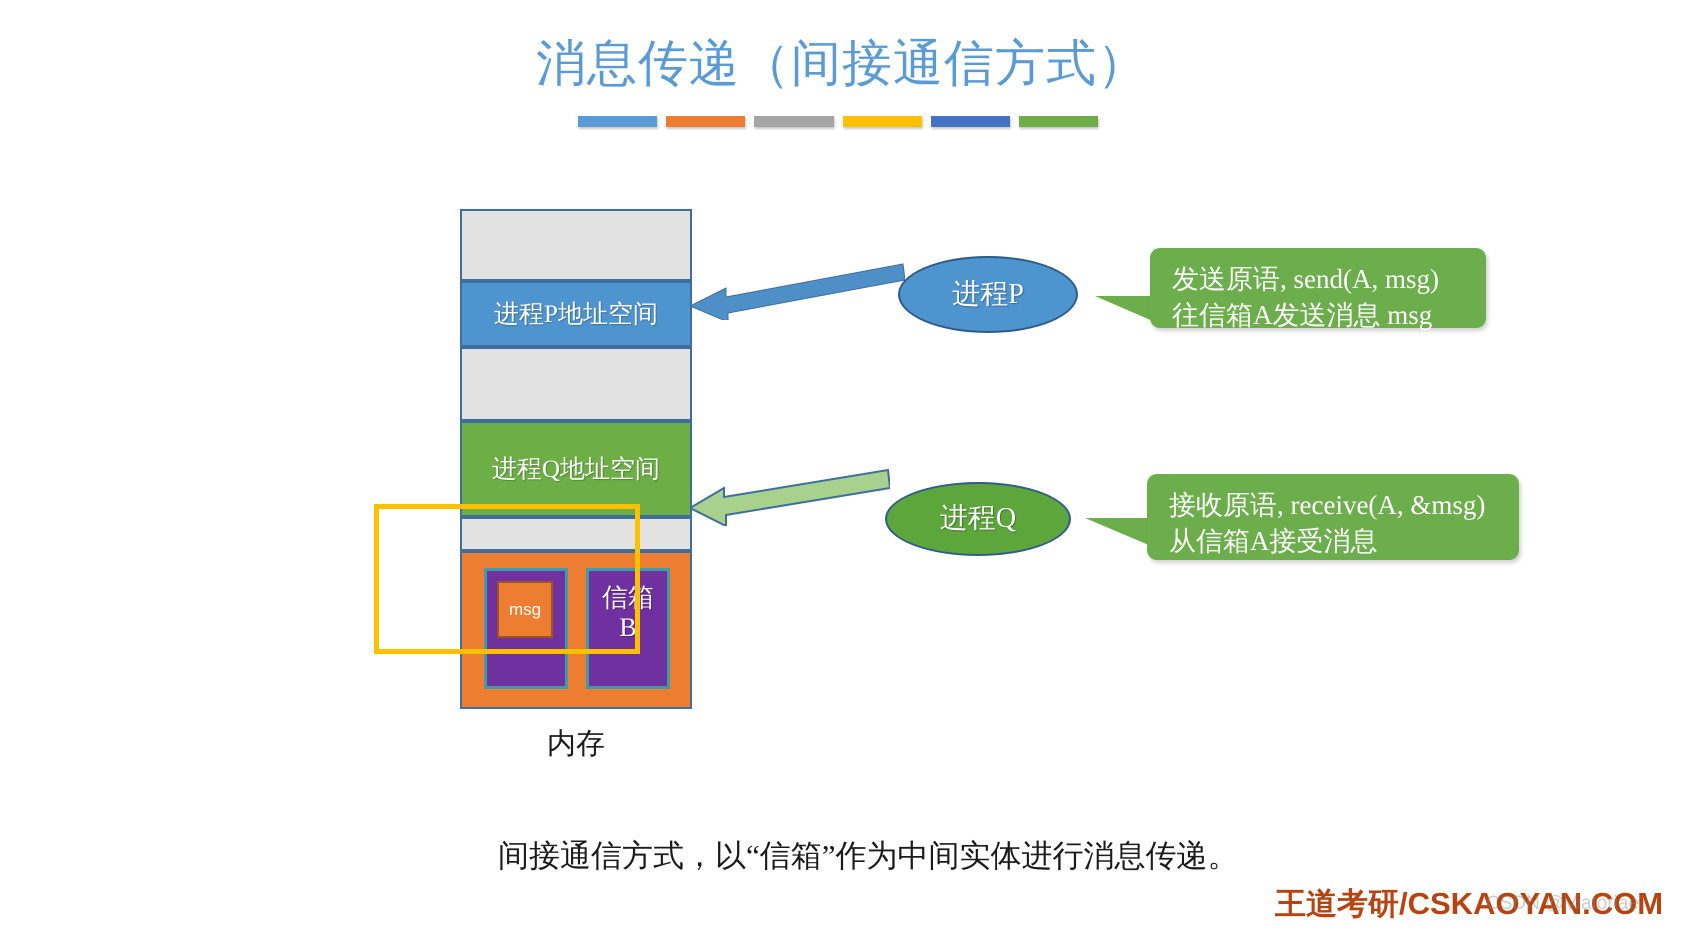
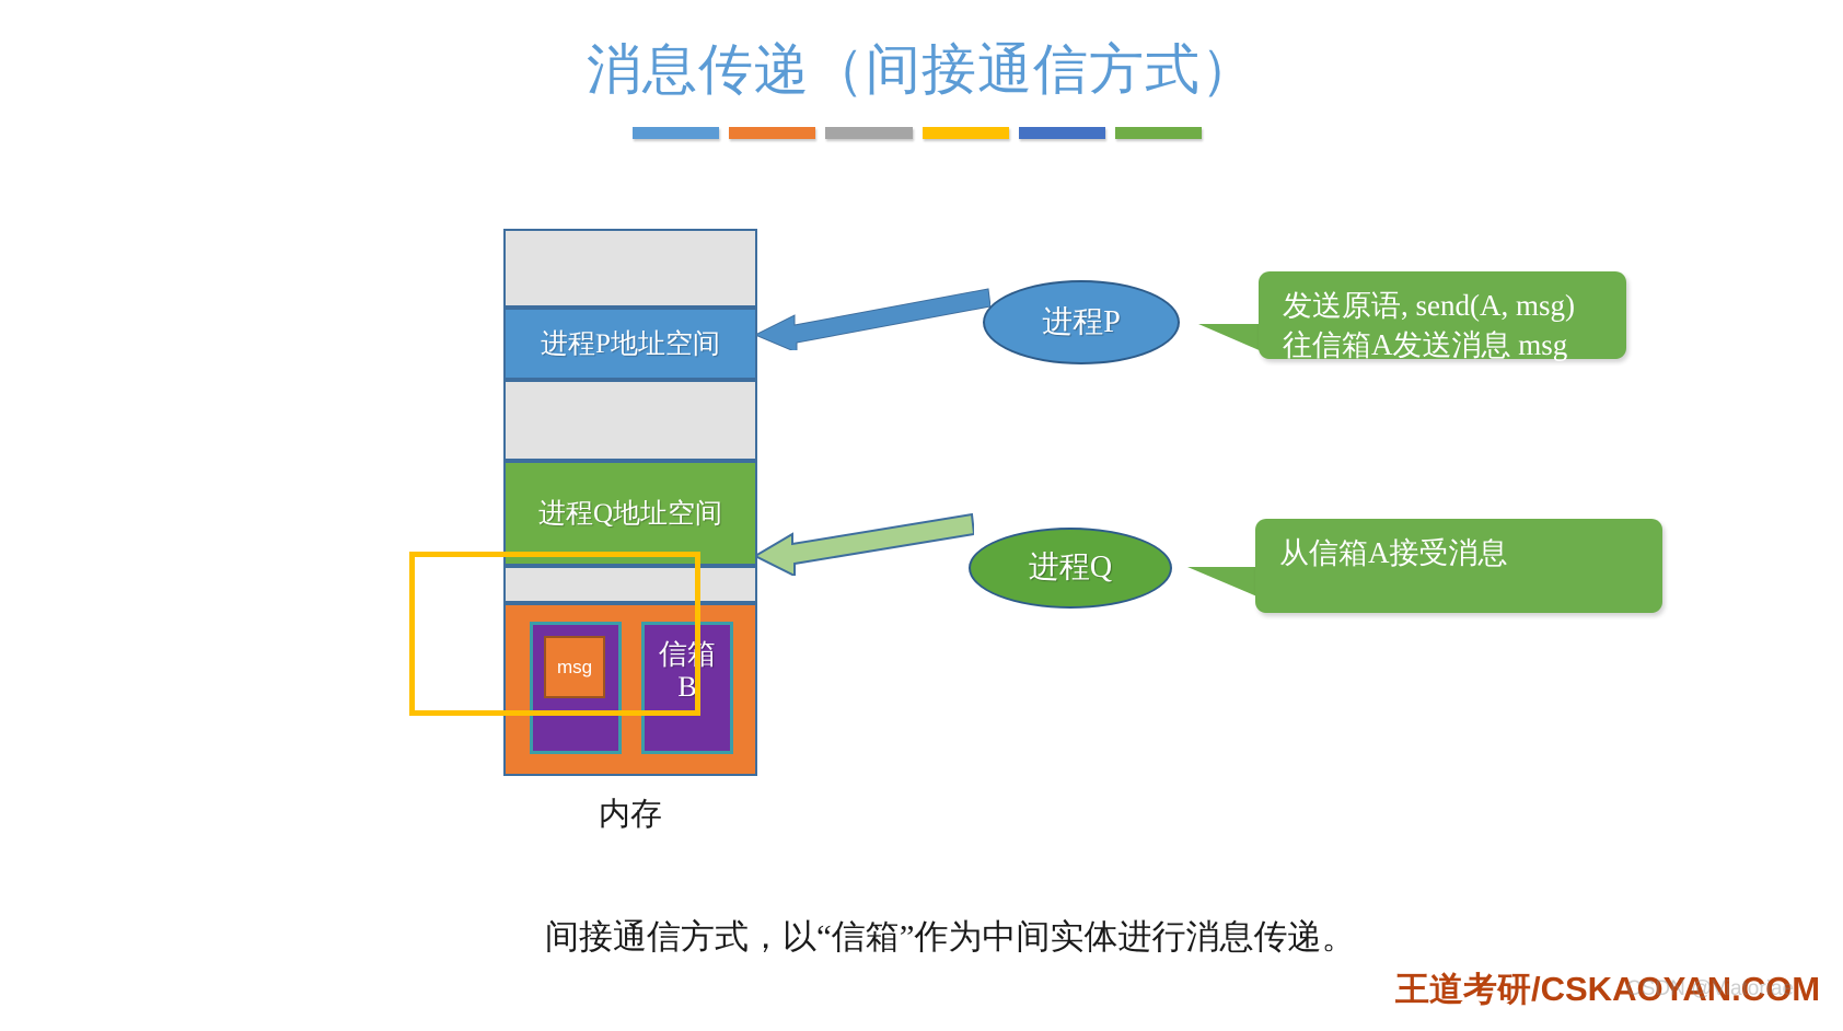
  消息传递（间接通信方式）
  进程P地址空间
  进程Q地址空间
  信箱
  B
  msg
  内存
  进程P
  进程Q
  发送原语, send(A, msg)
  往信箱A发送消息 msg
- 接收原语, receive(A, &msg)
  从信箱A接受消息
  间接通信方式，以“信箱”作为中间实体进行消息传递。
  王道考研/CSKAOYAN.COM
  CSDN @Viatoriae
